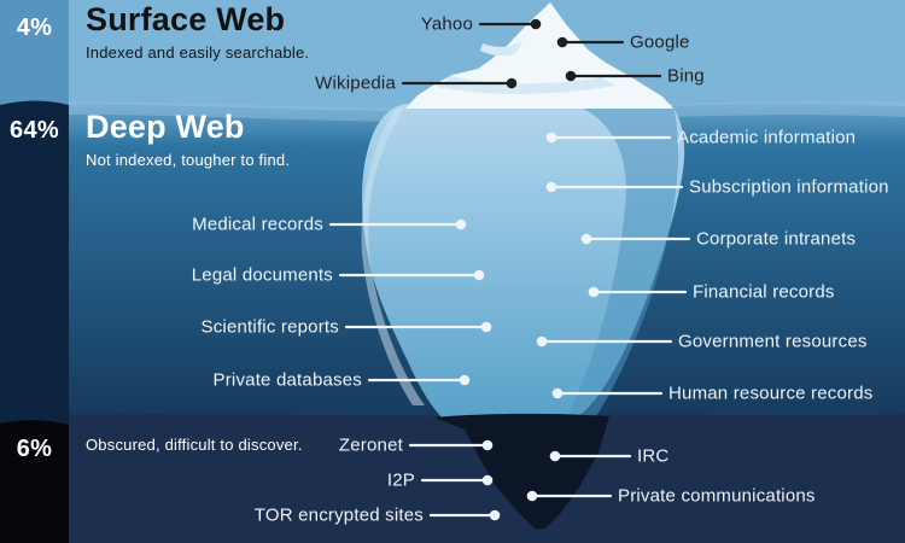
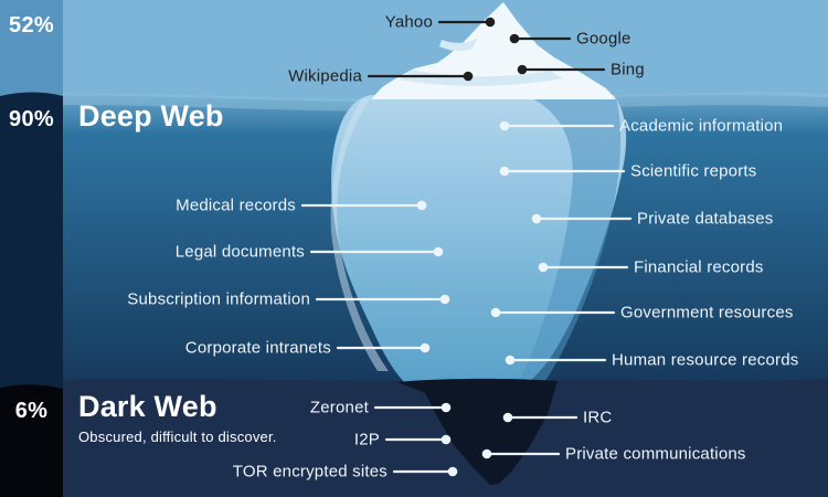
- 4%
+ 52%
- Surface Web
- Indexed and easily searchable.
- 64%
+ 90%
  Deep Web
- Not indexed, tougher to find.
  6%
+ Dark Web
  Obscured, difficult to discover.
  Yahoo
  Google
  Wikipedia
  Bing
  Academic information
- Subscription information
+ Scientific reports
  Medical records
- Corporate intranets
+ Private databases
  Legal documents
  Financial records
- Scientific reports
+ Subscription information
  Government resources
- Private databases
+ Corporate intranets
  Human resource records
  Zeronet
  IRC
  I2P
  Private communications
  TOR encrypted sites
